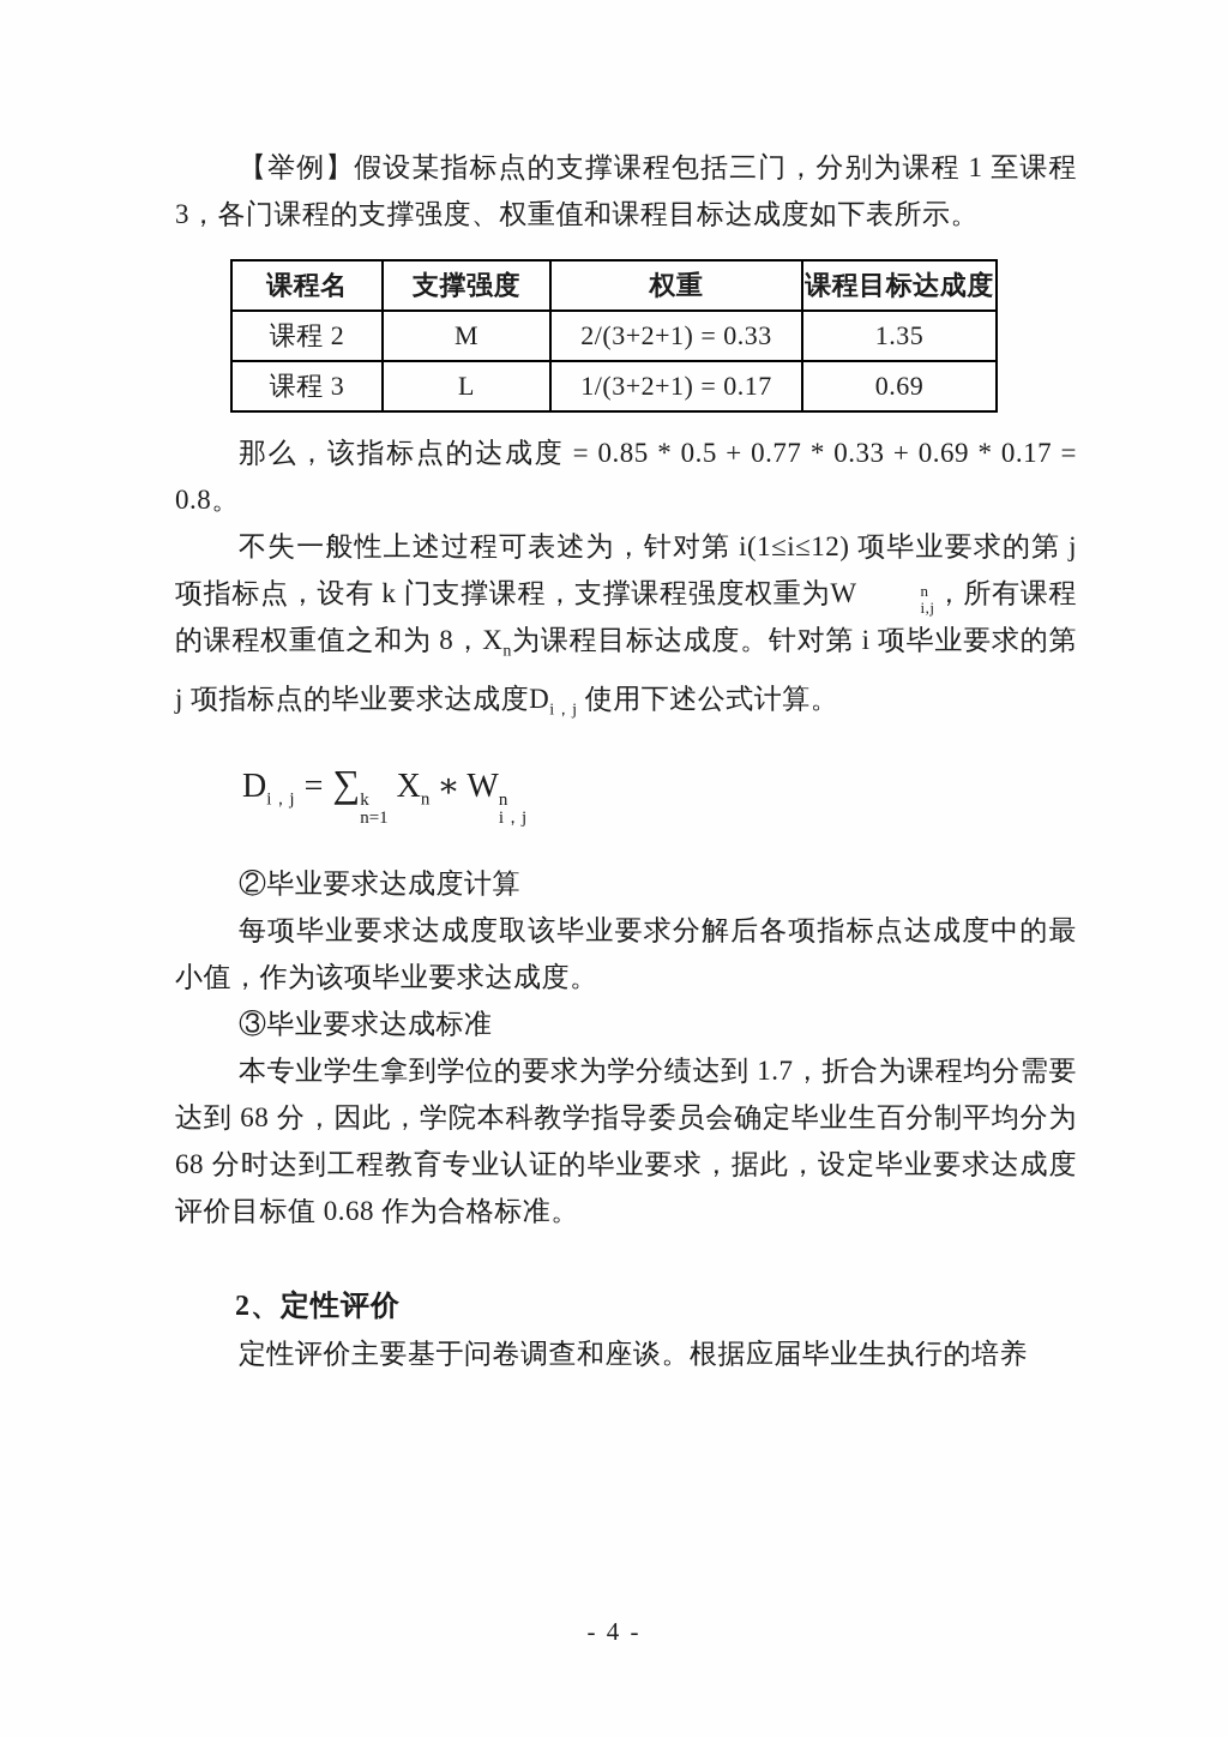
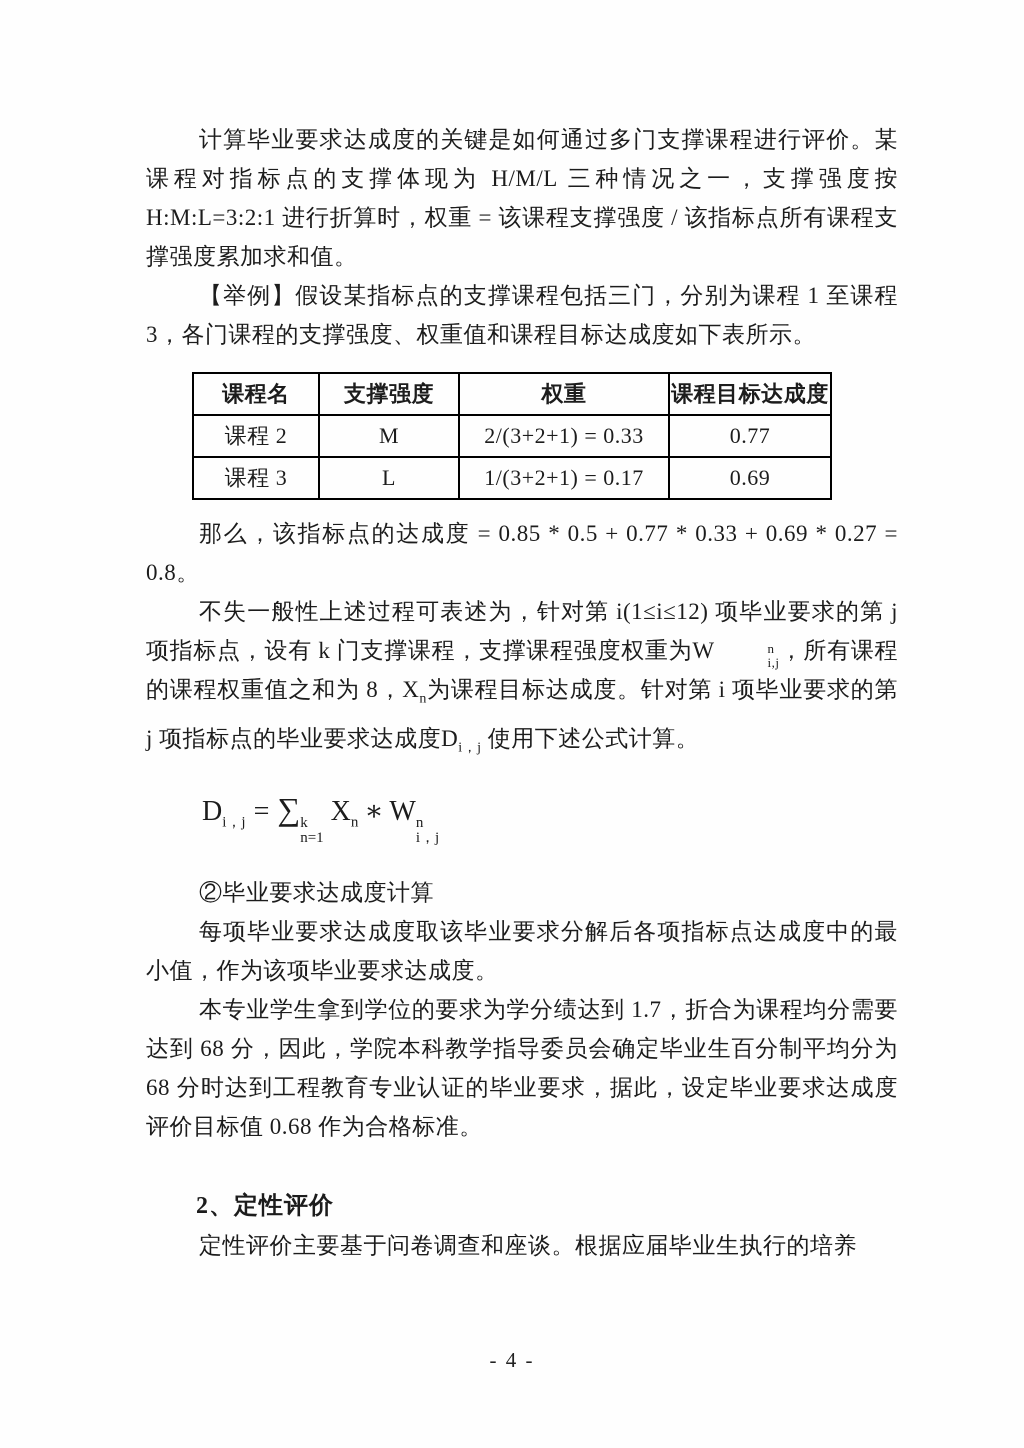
+ 计算毕业要求达成度的关键是如何通过多门支撑课程进行评价。某课程对指标点的支撑体现为 H/M/L 三种情况之一，支撑强度按 H:M:L=3:2:1 进行折算时，权重 = 该课程支撑强度 / 该指标点所有课程支撑强度累加求和值。
  【举例】假设某指标点的支撑课程包括三门，分别为课程 1 至课程 3，各门课程的支撑强度、权重值和课程目标达成度如下表所示。
  课程名	支撑强度	权重	课程目标达成度
- 课程 2	M	2/(3+2+1) = 0.33	1.35
+ 课程 2	M	2/(3+2+1) = 0.33	0.77
  课程 3	L	1/(3+2+1) = 0.17	0.69
- 那么，该指标点的达成度 = 0.85 * 0.5 + 0.77 * 0.33 + 0.69 * 0.17 = 0.8。
+ 那么，该指标点的达成度 = 0.85 * 0.5 + 0.77 * 0.33 + 0.69 * 0.27 = 0.8。
  不失一般性上述过程可表述为，针对第 i(1≤i≤12) 项毕业要求的第 j 项指标点，设有 k 门支撑课程，支撑课程强度权重为W
  n
  i,j
  ，所有课程的课程权重值之和为 8，Xn为课程目标达成度。针对第 i 项毕业要求的第 j 项指标点的毕业要求达成度Di，j 使用下述公式计算。
  Di，j= ∑
  k
  n=1
  Xn∗ W
  n
  i，j
  ②毕业要求达成度计算
  每项毕业要求达成度取该毕业要求分解后各项指标点达成度中的最小值，作为该项毕业要求达成度。
- ③毕业要求达成标准
  本专业学生拿到学位的要求为学分绩达到 1.7，折合为课程均分需要达到 68 分，因此，学院本科教学指导委员会确定毕业生百分制平均分为 68 分时达到工程教育专业认证的毕业要求，据此，设定毕业要求达成度评价目标值 0.68 作为合格标准。
  2、定性评价
  定性评价主要基于问卷调查和座谈。根据应届毕业生执行的培养
  - 4 -
